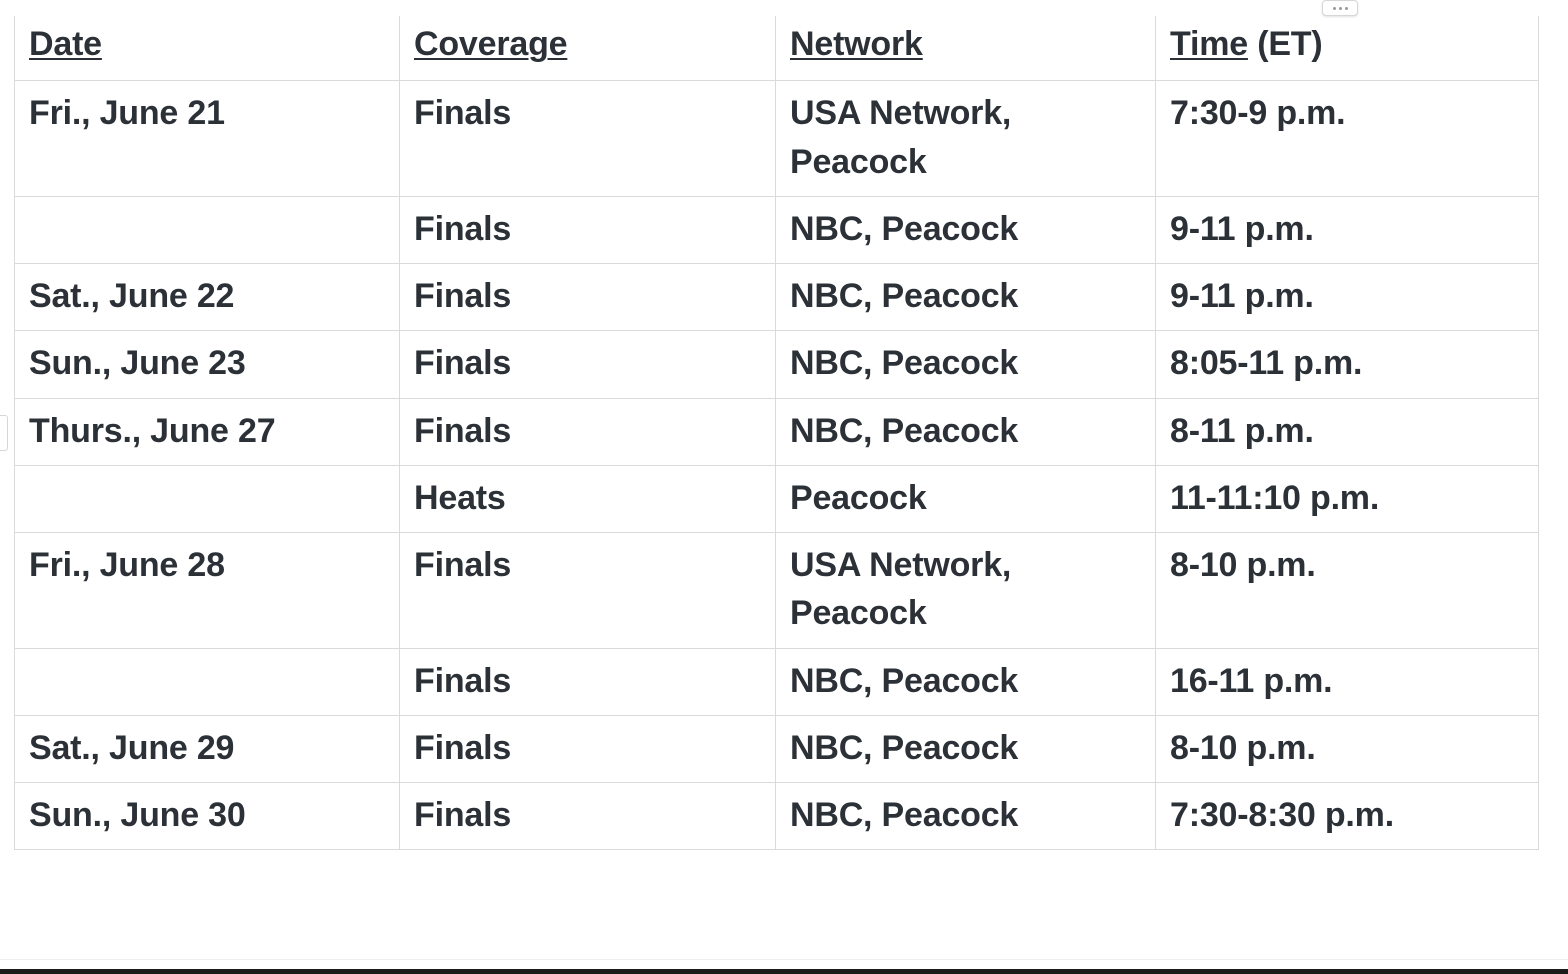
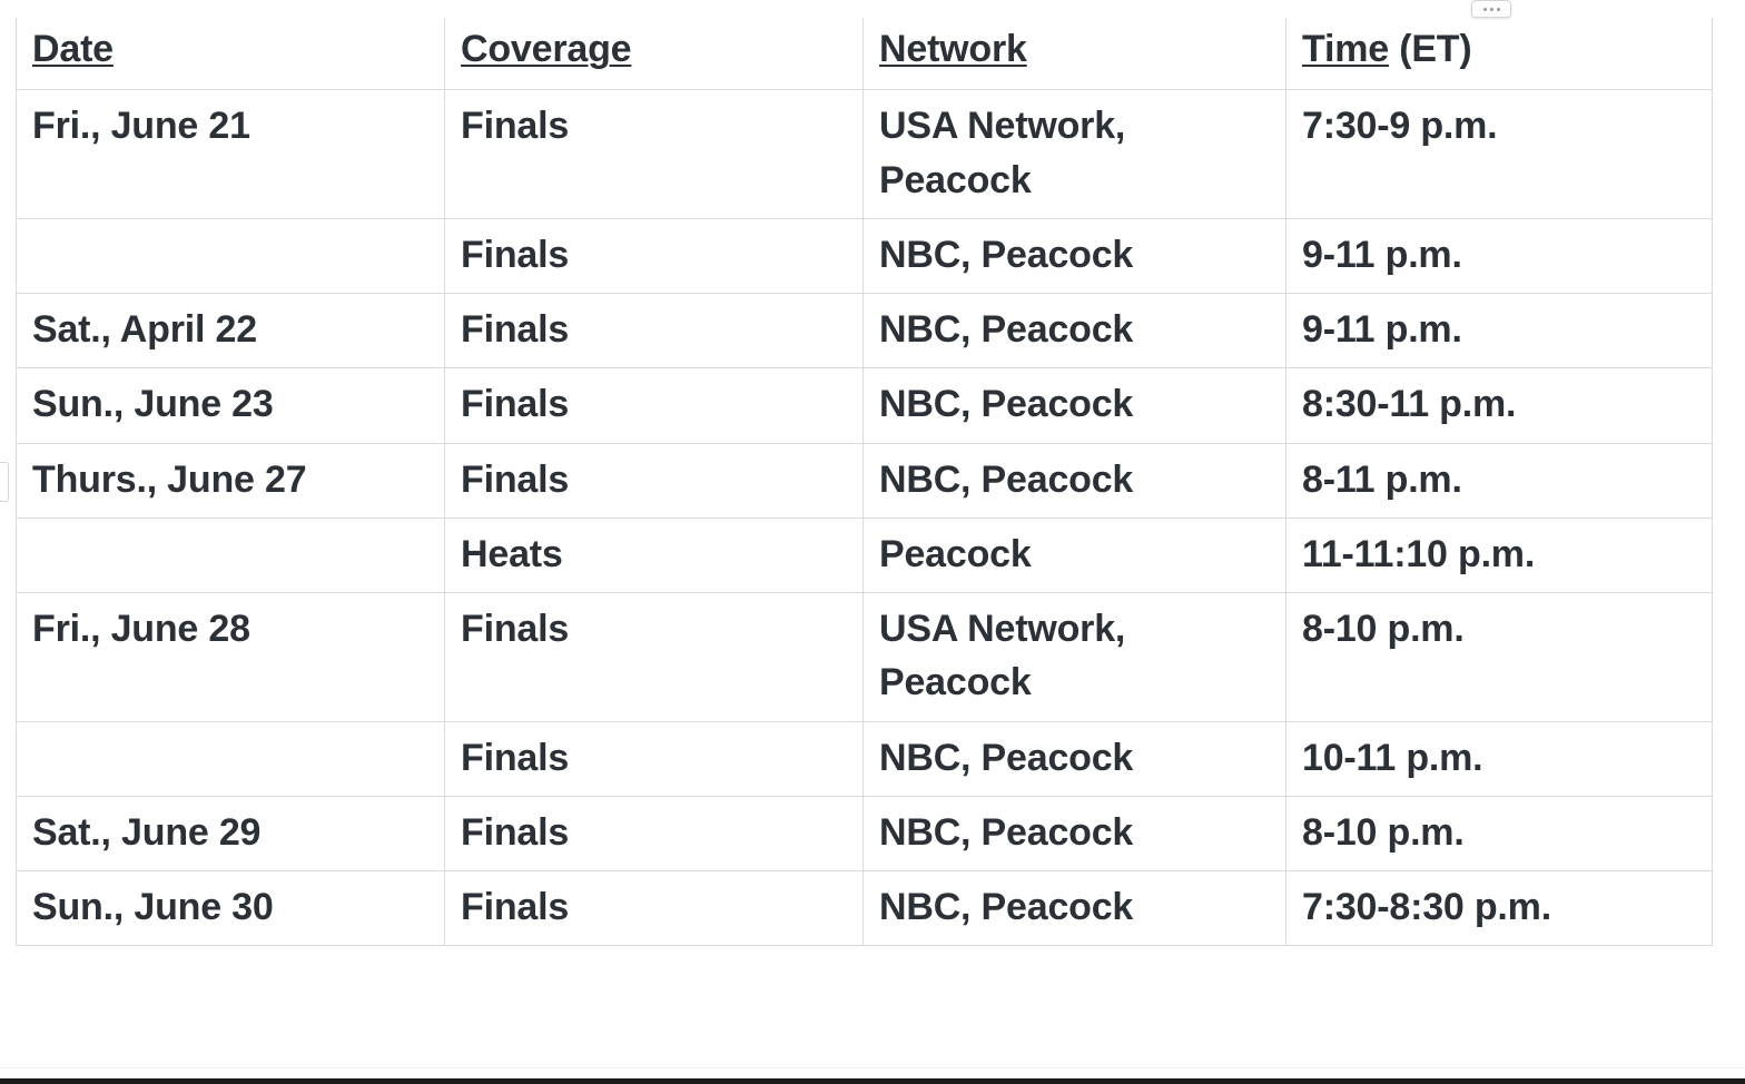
  Date	Coverage	Network	Time (ET)
  Fri., June 21	Finals	USA Network, Peacock	7:30-9 p.m.
  	Finals	NBC, Peacock	9-11 p.m.
- Sat., June 22	Finals	NBC, Peacock	9-11 p.m.
+ Sat., April 22	Finals	NBC, Peacock	9-11 p.m.
- Sun., June 23	Finals	NBC, Peacock	8:05-11 p.m.
+ Sun., June 23	Finals	NBC, Peacock	8:30-11 p.m.
  Thurs., June 27	Finals	NBC, Peacock	8-11 p.m.
  	Heats	Peacock	11-11:10 p.m.
  Fri., June 28	Finals	USA Network, Peacock	8-10 p.m.
- 	Finals	NBC, Peacock	16-11 p.m.
+ 	Finals	NBC, Peacock	10-11 p.m.
  Sat., June 29	Finals	NBC, Peacock	8-10 p.m.
  Sun., June 30	Finals	NBC, Peacock	7:30-8:30 p.m.
